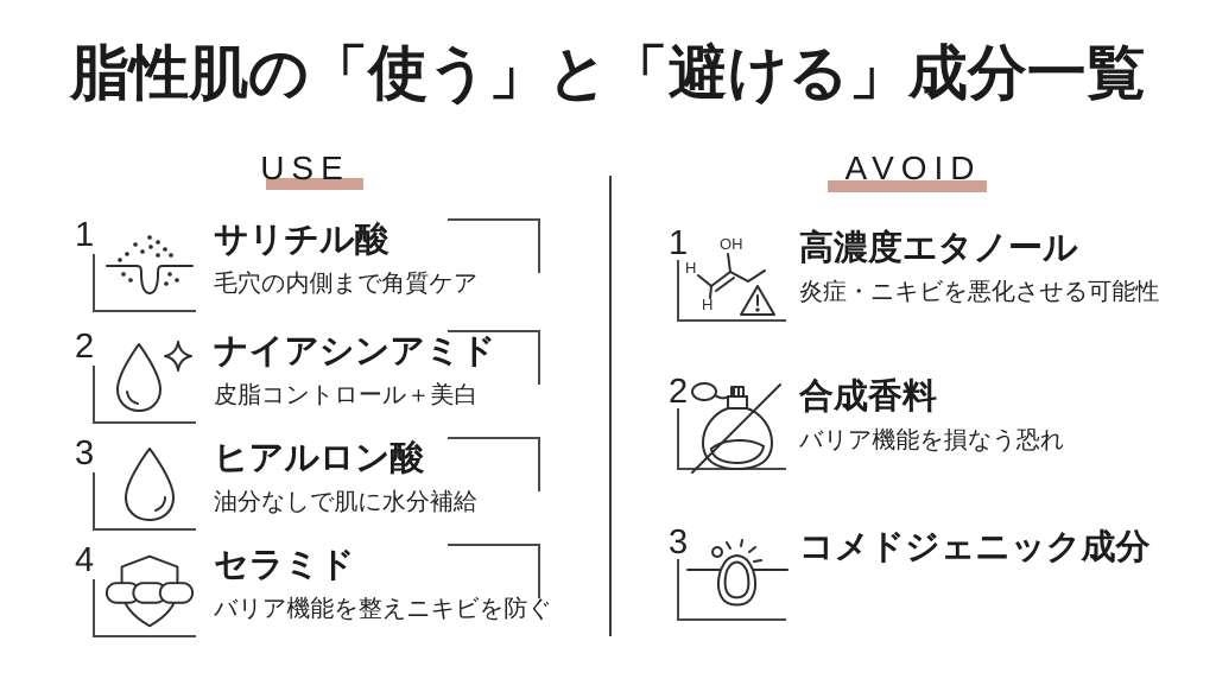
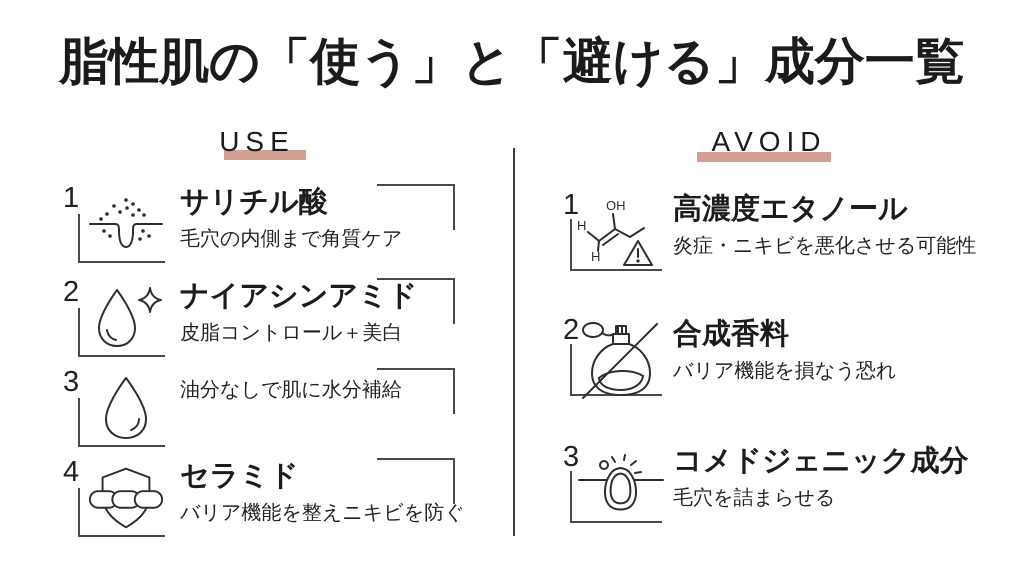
  脂性肌の「使う」と「避ける」成分一覧
  USE
  AVOID
  1
  サリチル酸
  毛穴の内側まで角質ケア
  2
  ナイアシンアミド
  皮脂コントロール＋美白
  3
- ヒアルロン酸
  油分なしで肌に水分補給
  4
  セラミド
  バリア機能を整えニキビを防ぐ
  1
  OH
  H
  H
  高濃度エタノール
  炎症・ニキビを悪化させる可能性
  2
  合成香料
  バリア機能を損なう恐れ
  3
  コメドジェニック成分
+ 毛穴を詰まらせる
